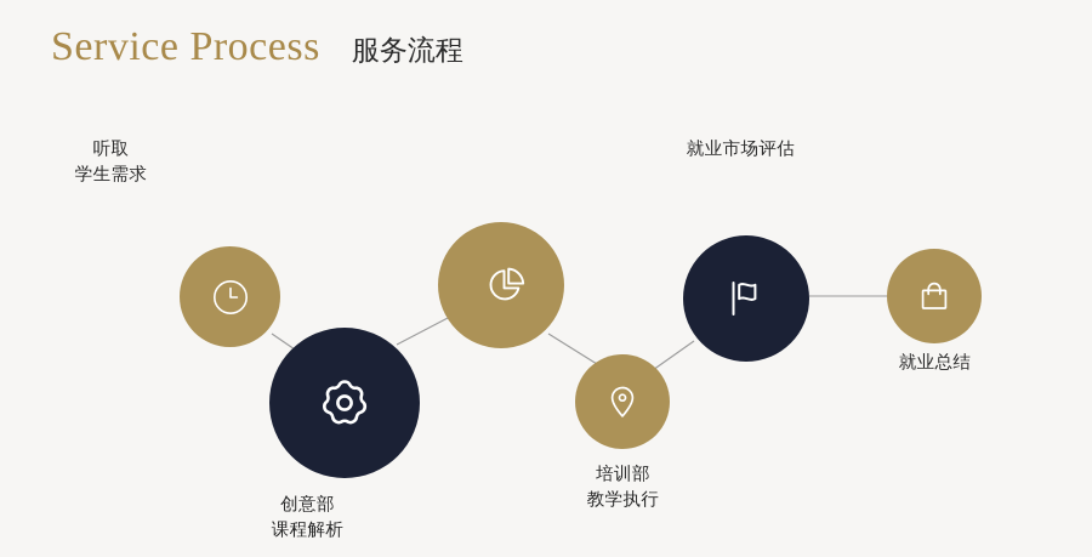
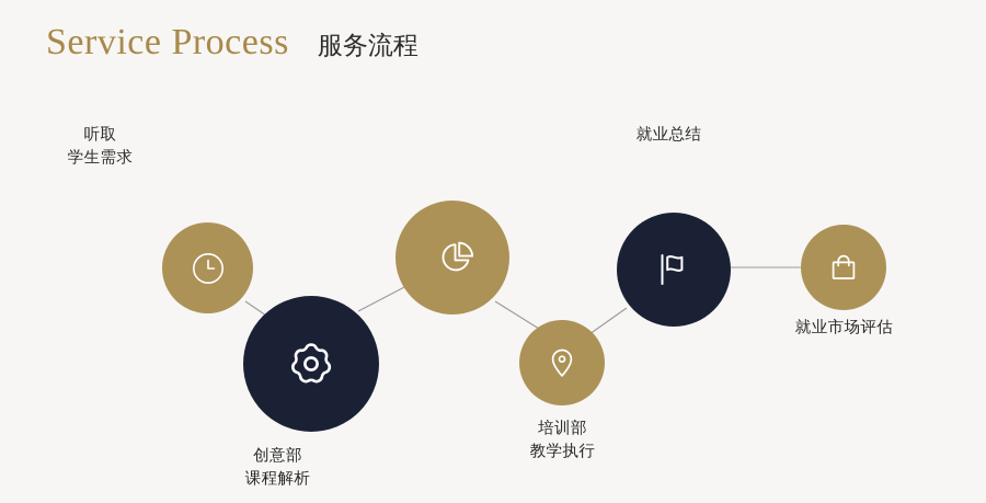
  Service Process
  服务流程
  听取
  学生需求
- 就业市场评估
+ 就业总结
  创意部
  课程解析
  培训部
  教学执行
- 就业总结
+ 就业市场评估
